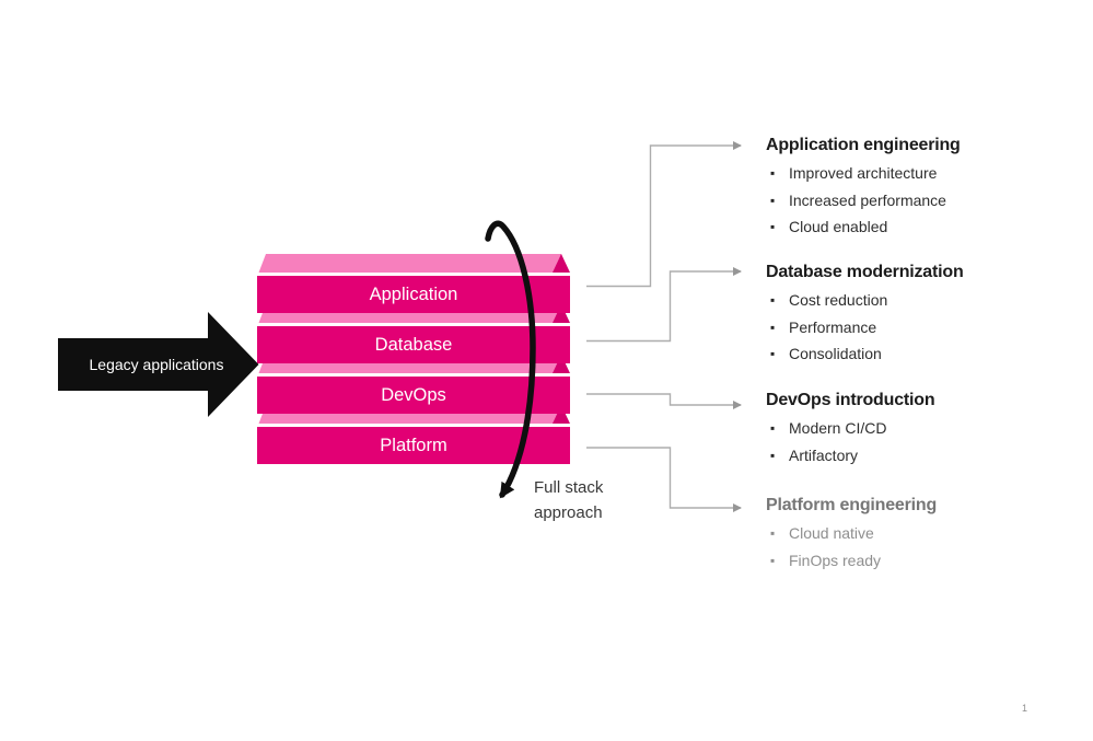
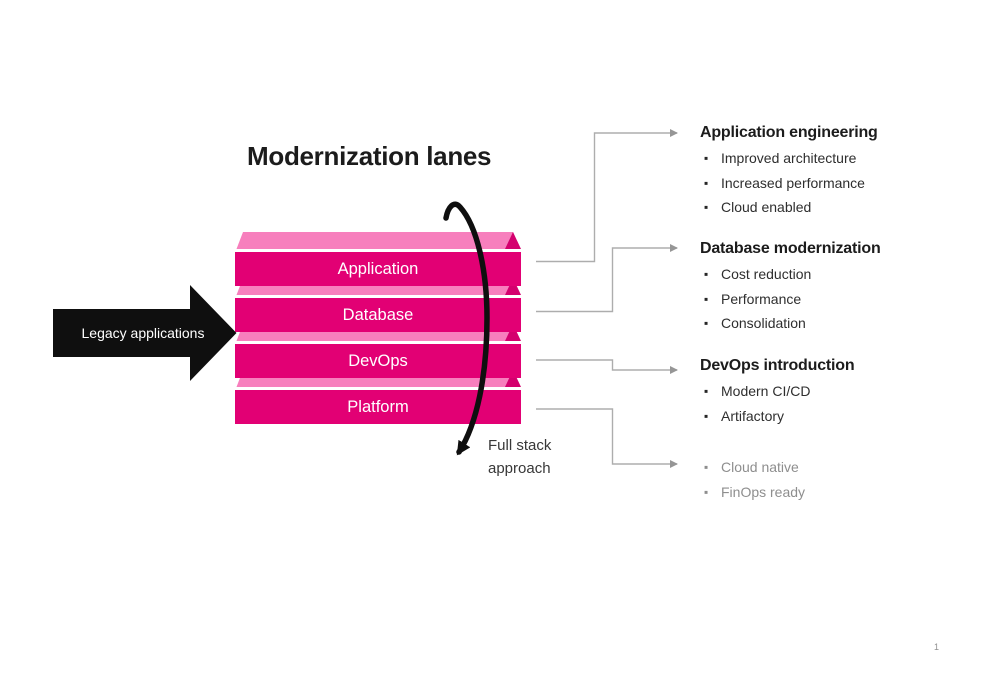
+ Modernization lanes
  Legacy applications
  Application
  Database
  DevOps
  Platform
  Full stack
  approach
  Application engineering
  ▪
  Improved architecture
  ▪
  Increased performance
  ▪
  Cloud enabled
  Database modernization
  ▪
  Cost reduction
  ▪
  Performance
  ▪
  Consolidation
  DevOps introduction
  ▪
  Modern CI/CD
  ▪
  Artifactory
- Platform engineering
  ▪
  Cloud native
  ▪
  FinOps ready
  1
